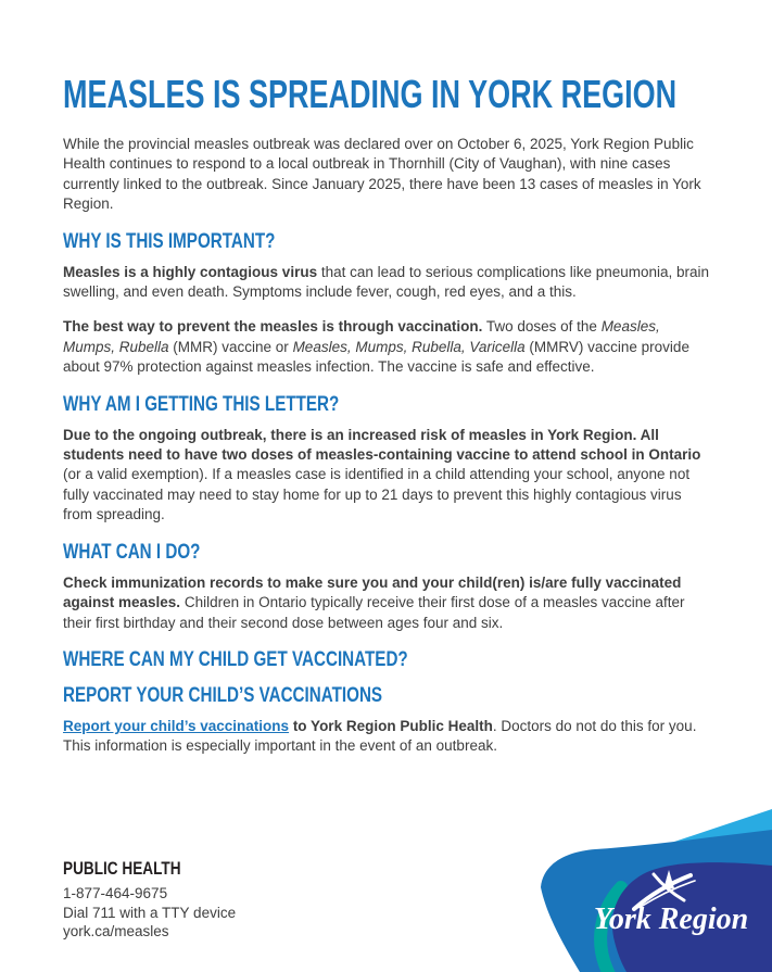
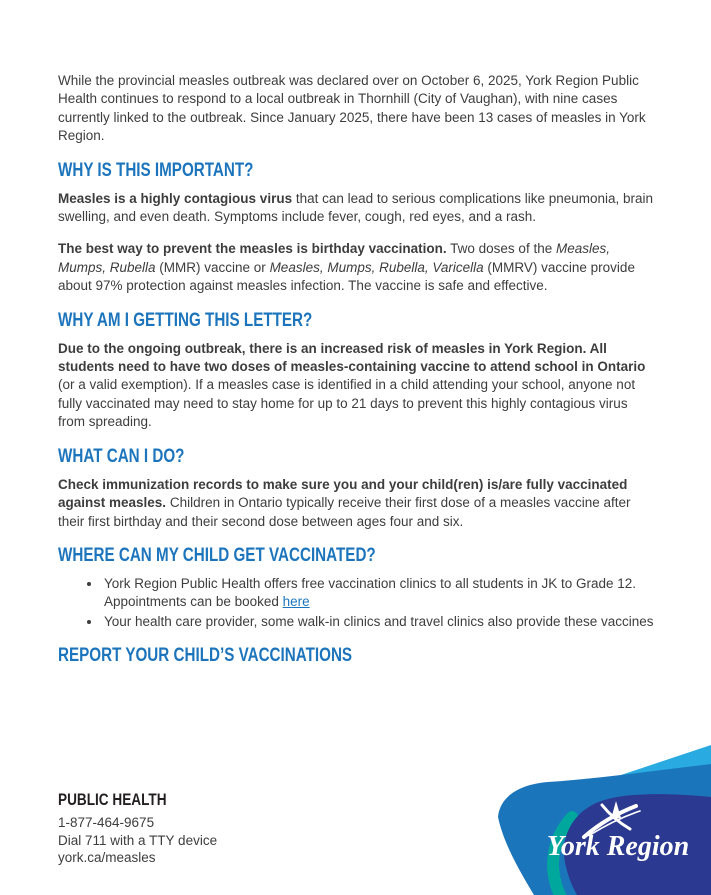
- MEASLES IS SPREADING IN YORK REGION
  While the provincial measles outbreak was declared over on October 6, 2025, York Region Public Health continues to respond to a local outbreak in Thornhill (City of Vaughan), with nine cases currently linked to the outbreak. Since January 2025, there have been 13 cases of measles in York Region.
  WHY IS THIS IMPORTANT?
- Measles is a highly contagious virus that can lead to serious complications like pneumonia, brain swelling, and even death. Symptoms include fever, cough, red eyes, and a this.
+ Measles is a highly contagious virus that can lead to serious complications like pneumonia, brain swelling, and even death. Symptoms include fever, cough, red eyes, and a rash.
- The best way to prevent the measles is through vaccination. Two doses of the Measles, Mumps, Rubella (MMR) vaccine or Measles, Mumps, Rubella, Varicella (MMRV) vaccine provide about 97% protection against measles infection. The vaccine is safe and effective.
+ The best way to prevent the measles is birthday vaccination. Two doses of the Measles, Mumps, Rubella (MMR) vaccine or Measles, Mumps, Rubella, Varicella (MMRV) vaccine provide about 97% protection against measles infection. The vaccine is safe and effective.
  WHY AM I GETTING THIS LETTER?
  Due to the ongoing outbreak, there is an increased risk of measles in York Region. All students need to have two doses of measles-containing vaccine to attend school in Ontario (or a valid exemption). If a measles case is identified in a child attending your school, anyone not fully vaccinated may need to stay home for up to 21 days to prevent this highly contagious virus from spreading.
  WHAT CAN I DO?
  Check immunization records to make sure you and your child(ren) is/are fully vaccinated against measles. Children in Ontario typically receive their first dose of a measles vaccine after their first birthday and their second dose between ages four and six.
  WHERE CAN MY CHILD GET VACCINATED?
+ York Region Public Health offers free vaccination clinics to all students in JK to Grade 12. Appointments can be booked here
+ Your health care provider, some walk-in clinics and travel clinics also provide these vaccines
  REPORT YOUR CHILD’S VACCINATIONS
- Report your child’s vaccinations to York Region Public Health. Doctors do not do this for you. This information is especially important in the event of an outbreak.
  PUBLIC HEALTH
  1-877-464-9675
  Dial 711 with a TTY device
  york.ca/measles
  York Region
